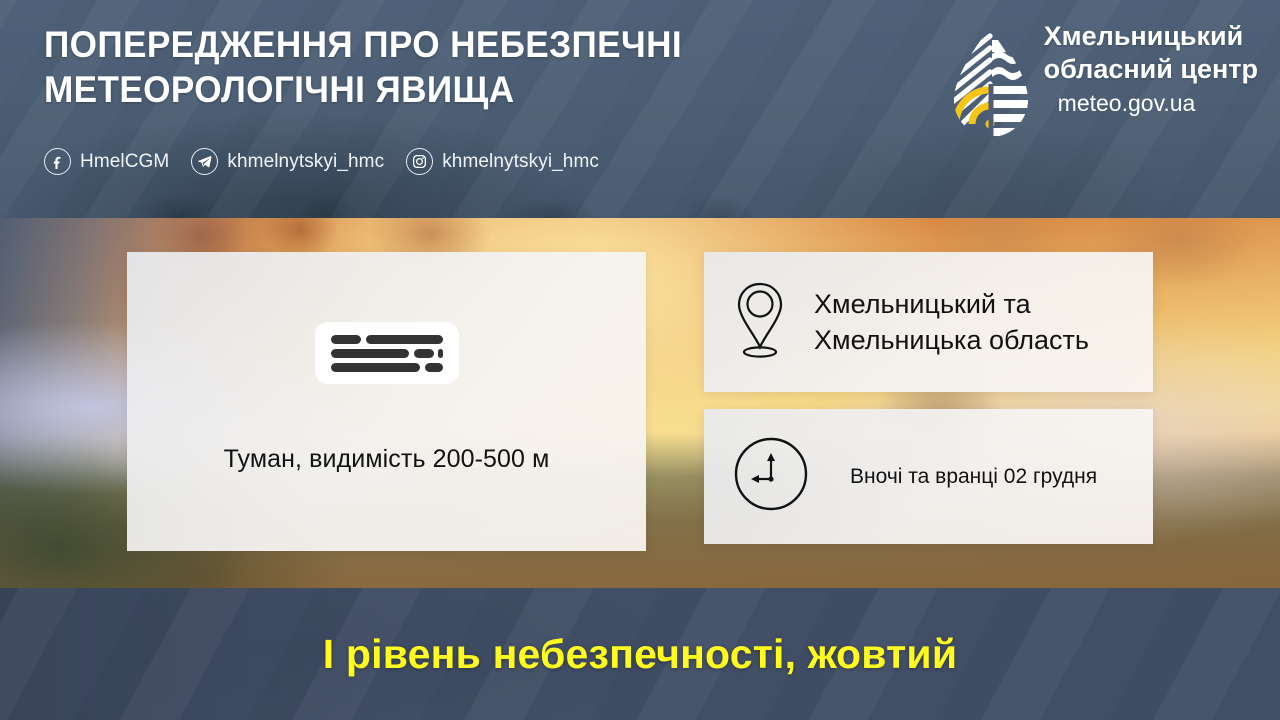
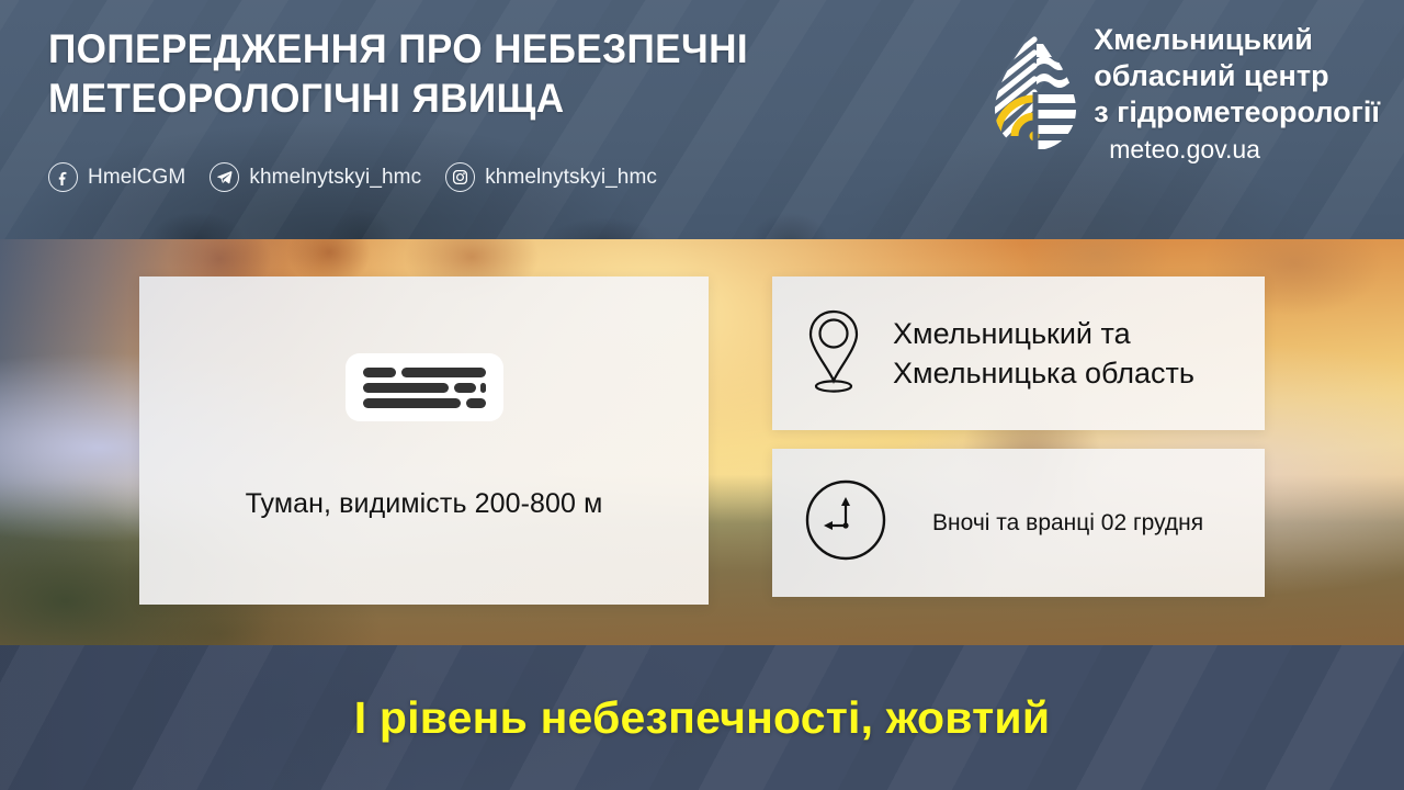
  ПОПЕРЕДЖЕННЯ ПРО НЕБЕЗПЕЧНІ
  МЕТЕОРОЛОГІЧНІ ЯВИЩА
  HmelCGM
  khmelnytskyi_hmc
  khmelnytskyi_hmc
  Хмельницький
  обласний центр
+ з гідрометеорології
  meteo.gov.ua
- Туман, видимість 200-500 м
+ Туман, видимість 200-800 м
  Хмельницький та
  Хмельницька область
  Вночі та вранці 02 грудня
  І рівень небезпечності, жовтий
